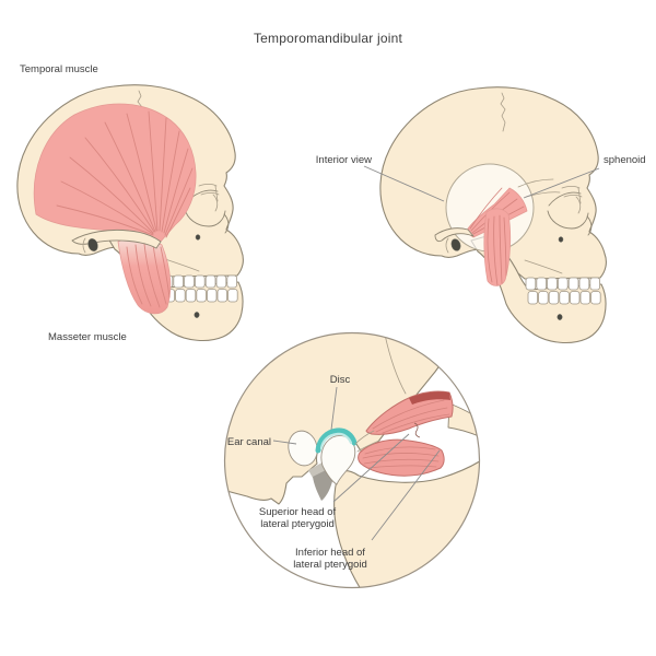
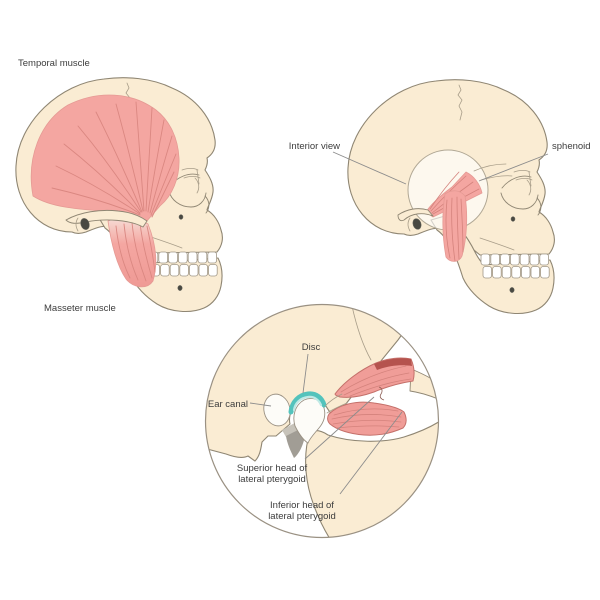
- Temporomandibular joint
  Temporal muscle
  Masseter muscle
  Interior view
  sphenoid
  Disc
  Ear canal
  Superior head of
  lateral pterygoid
  Inferior head of
  lateral pterygoid
